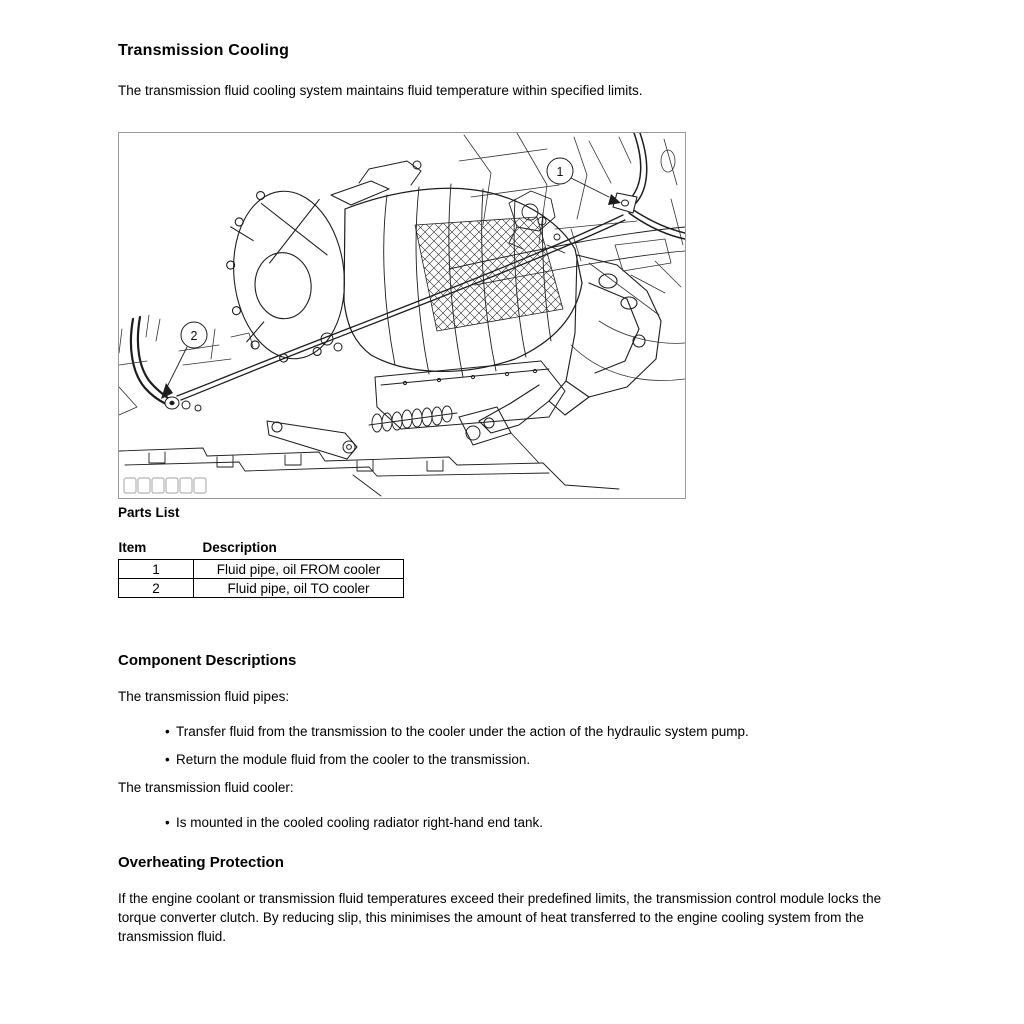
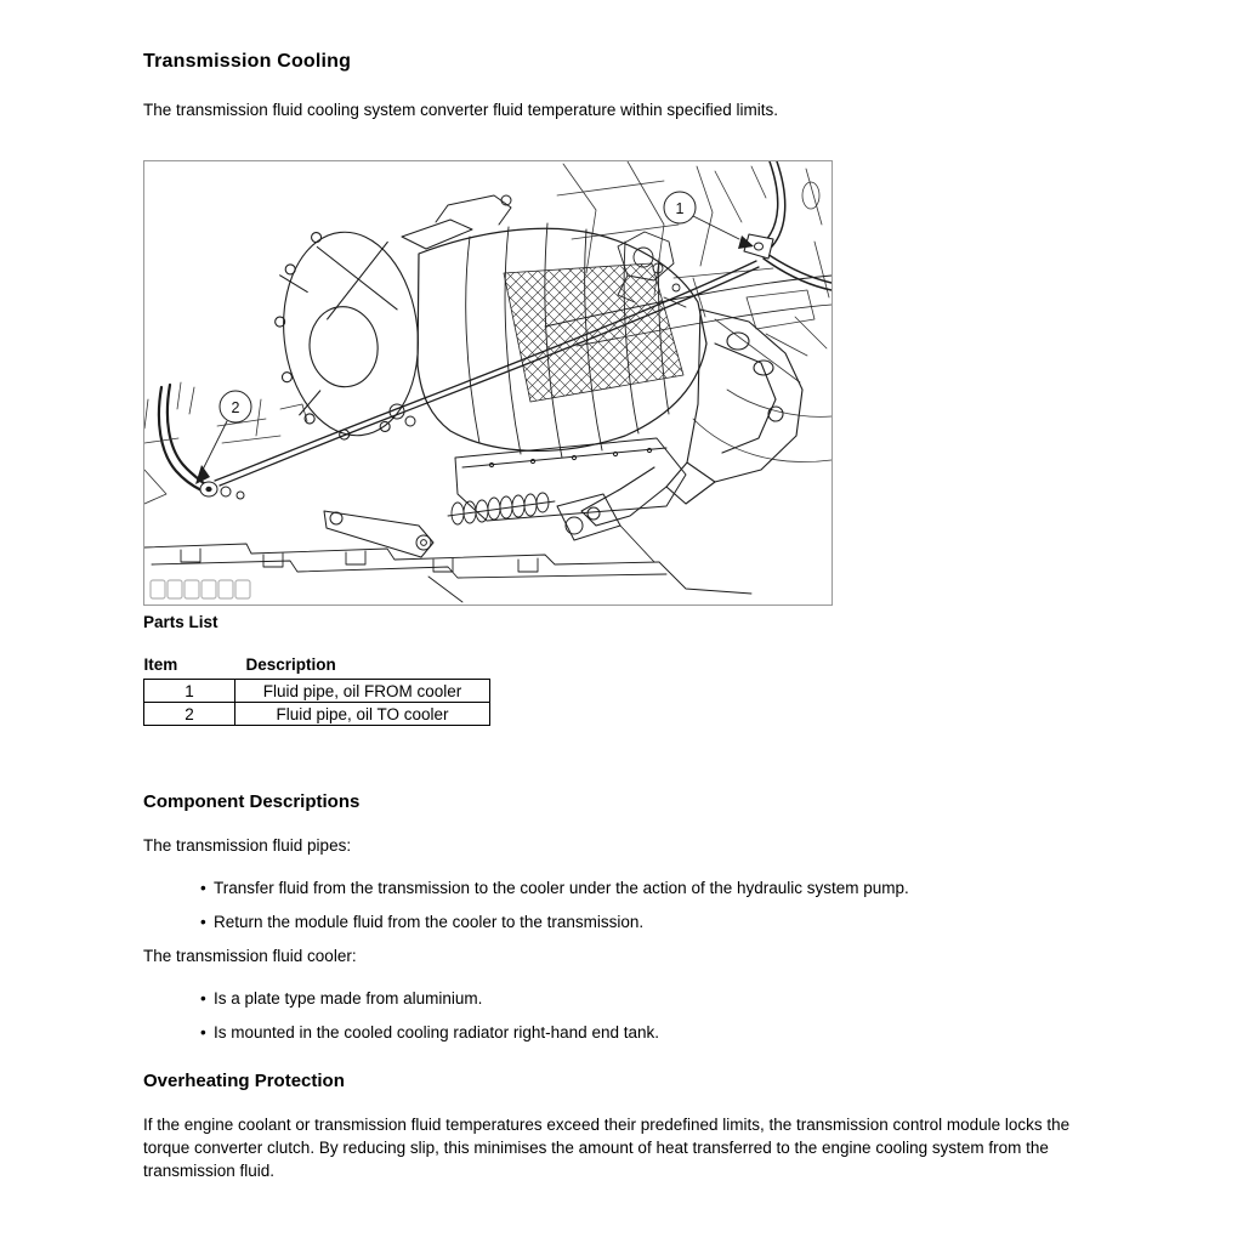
  Transmission Cooling
- The transmission fluid cooling system maintains fluid temperature within specified limits.
+ The transmission fluid cooling system converter fluid temperature within specified limits.
  2
  1
  Parts List
  Item	Description
  1	Fluid pipe, oil FROM cooler
  2	Fluid pipe, oil TO cooler
  Component Descriptions
  The transmission fluid pipes:
  • Transfer fluid from the transmission to the cooler under the action of the hydraulic system pump.
  • Return the module fluid from the cooler to the transmission.
  The transmission fluid cooler:
+ • Is a plate type made from aluminium.
  • Is mounted in the cooled cooling radiator right-hand end tank.
  Overheating Protection
  If the engine coolant or transmission fluid temperatures exceed their predefined limits, the transmission control module locks the torque converter clutch. By reducing slip, this minimises the amount of heat transferred to the engine cooling system from the transmission fluid.
